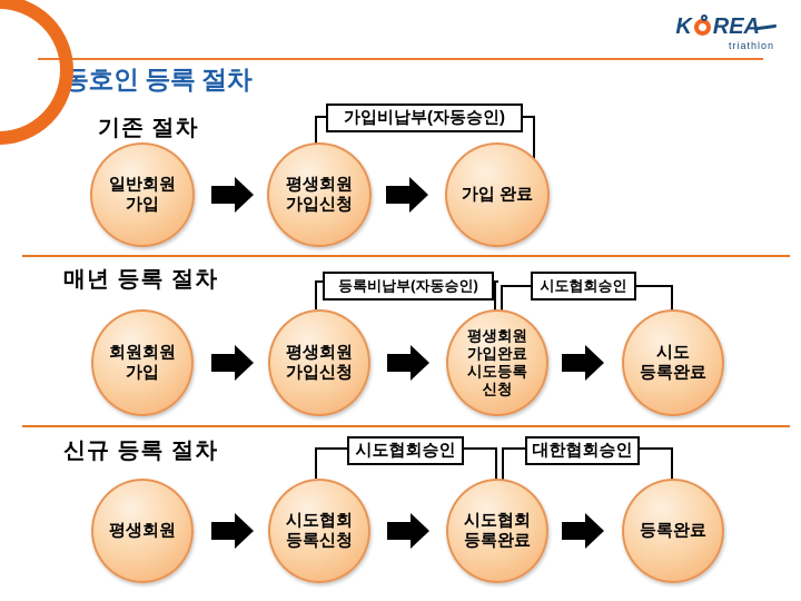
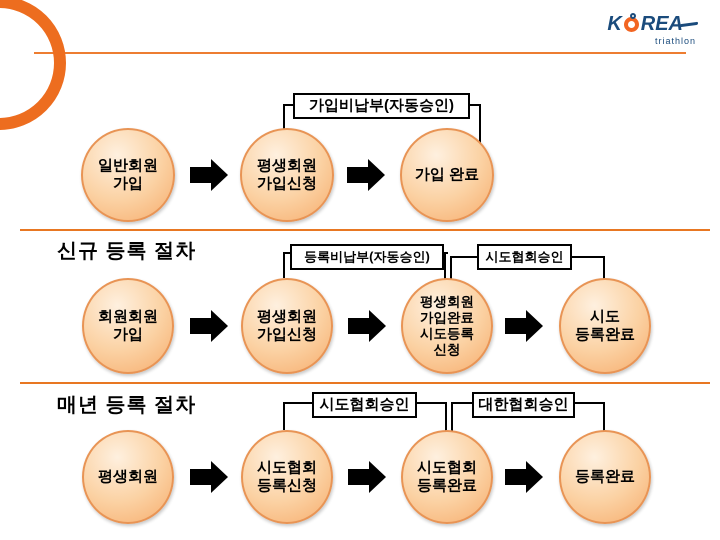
  K
  REA
  triathlon
- 동호인 등록 절차
- 기존 절차
  가입비납부(자동승인)
  일반회원
  가입
  평생회원
  가입신청
  가입 완료
- 매년 등록 절차
+ 신규 등록 절차
  등록비납부(자동승인)
  시도협회승인
  회원회원
  가입
  평생회원
  가입신청
  평생회원
  가입완료
  시도등록
  신청
  시도
  등록완료
- 신규 등록 절차
+ 매년 등록 절차
  시도협회승인
  대한협회승인
  평생회원
  시도협회
  등록신청
  시도협회
  등록완료
  등록완료
